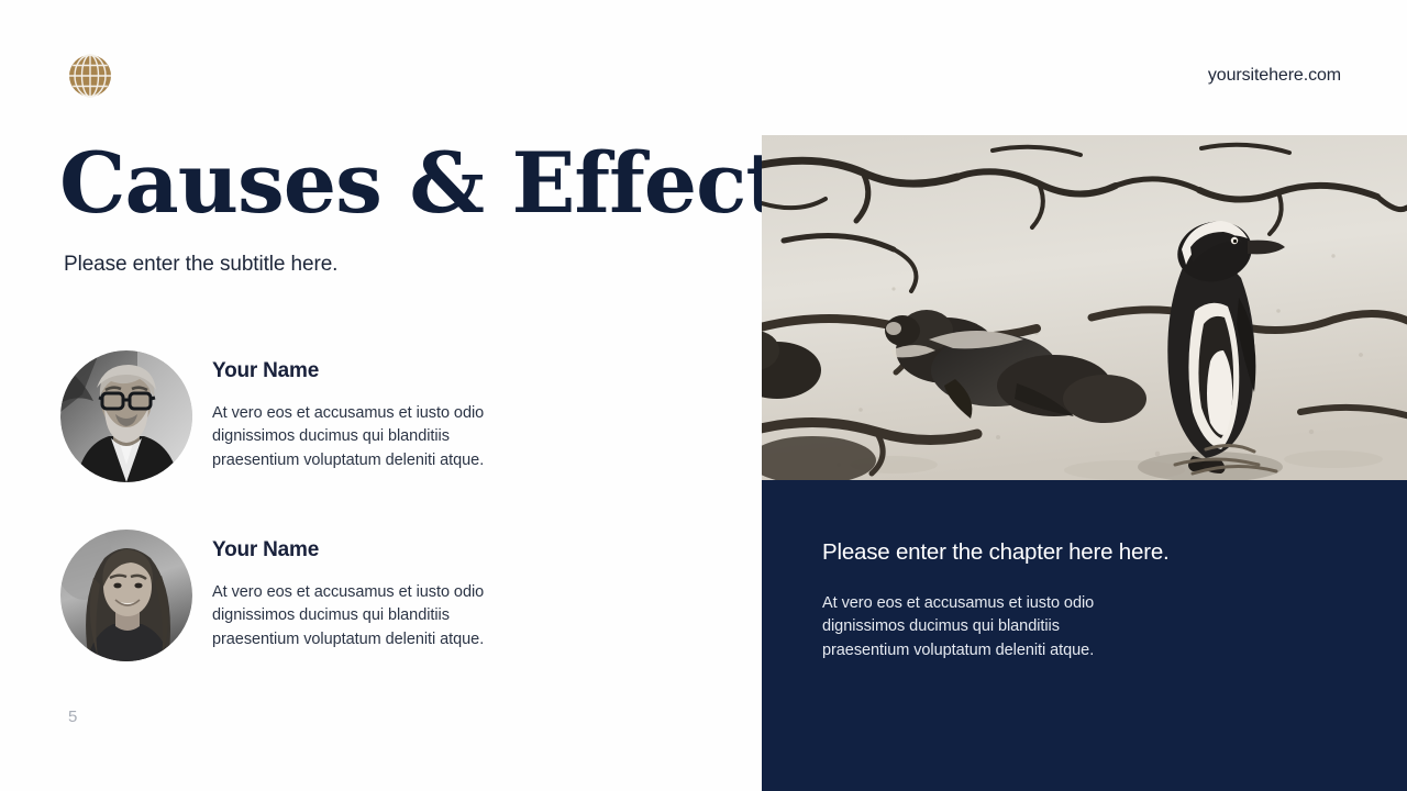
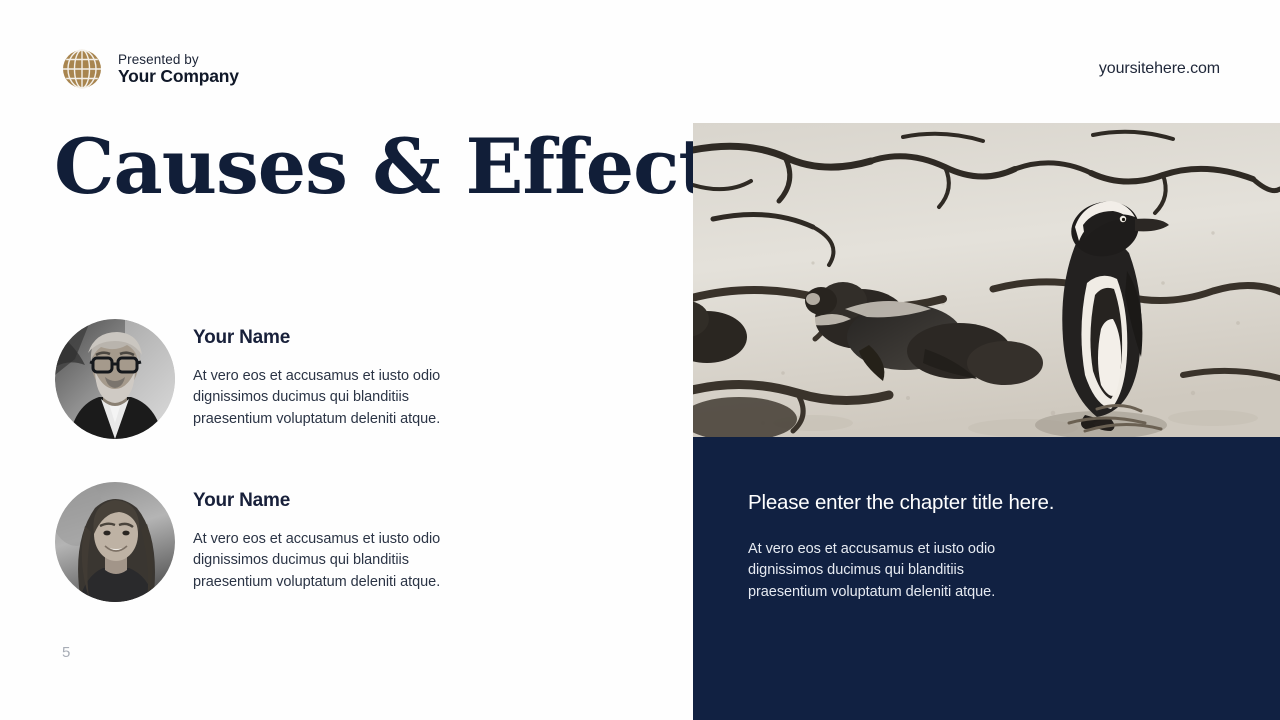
+ Presented by
+ Your Company
  yoursitehere.com
  Causes & Effec
- Please enter the subtitle here.
  Your Name
  At vero eos et accusamus et iusto odio dignissimos ducimus qui blanditiis praesentium voluptatum deleniti atque.
  Your Name
  At vero eos et accusamus et iusto odio dignissimos ducimus qui blanditiis praesentium voluptatum deleniti atque.
  5
- Please enter the chapter here here.
+ Please enter the chapter title here.
  At vero eos et accusamus et iusto odio dignissimos ducimus qui blanditiis praesentium voluptatum deleniti atque.
